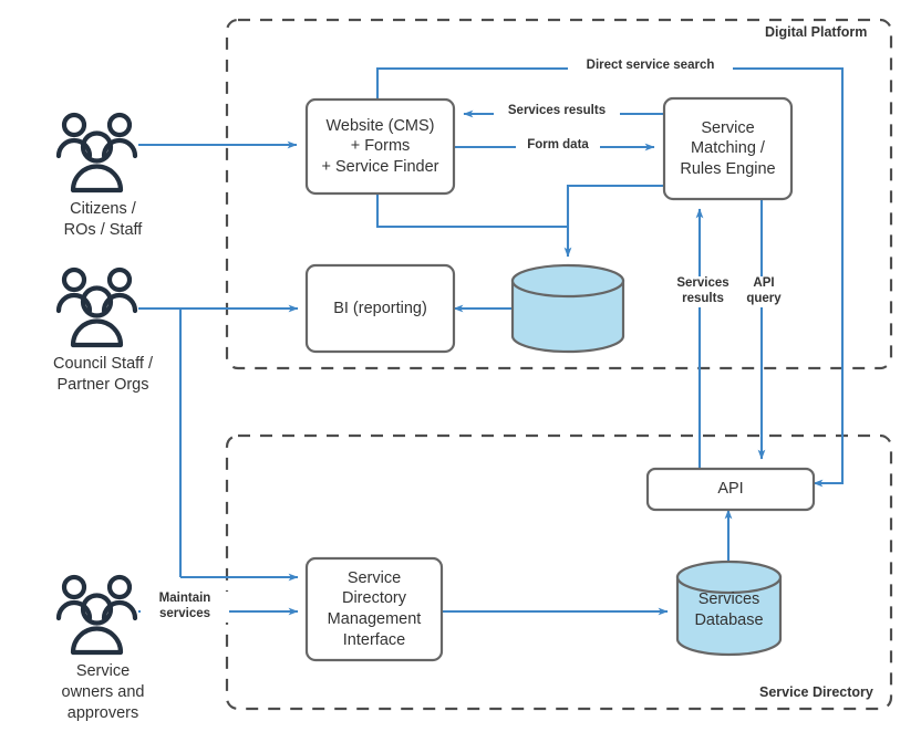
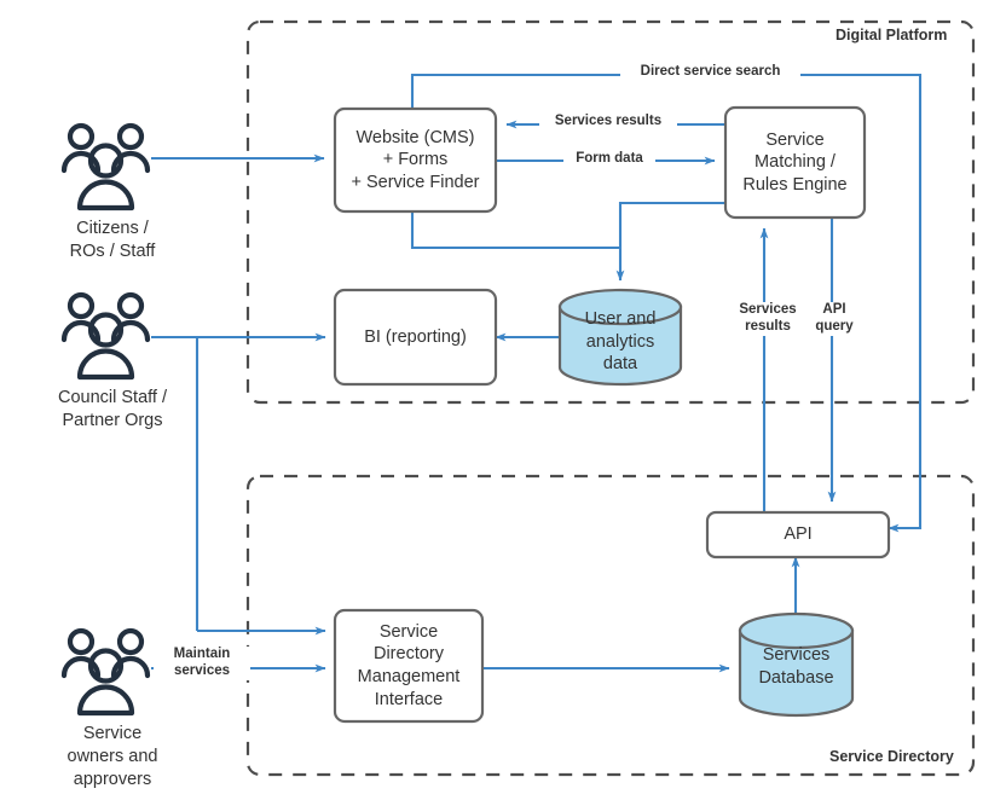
  Digital Platform
  Service Directory
  Citizens /
  ROs / Staff
  Council Staff /
  Partner Orgs
  Service
  owners and
  approvers
  Website (CMS)
  + Forms
  + Service Finder
  Service
  Matching /
  Rules Engine
  BI (reporting)
+ User and
+ analytics
+ data
  API
  Service
  Directory
  Management
  Interface
  Services
  Database
  Direct service search
  Services results
  Form data
  Services
  results
  API
  query
  Maintain
  services
